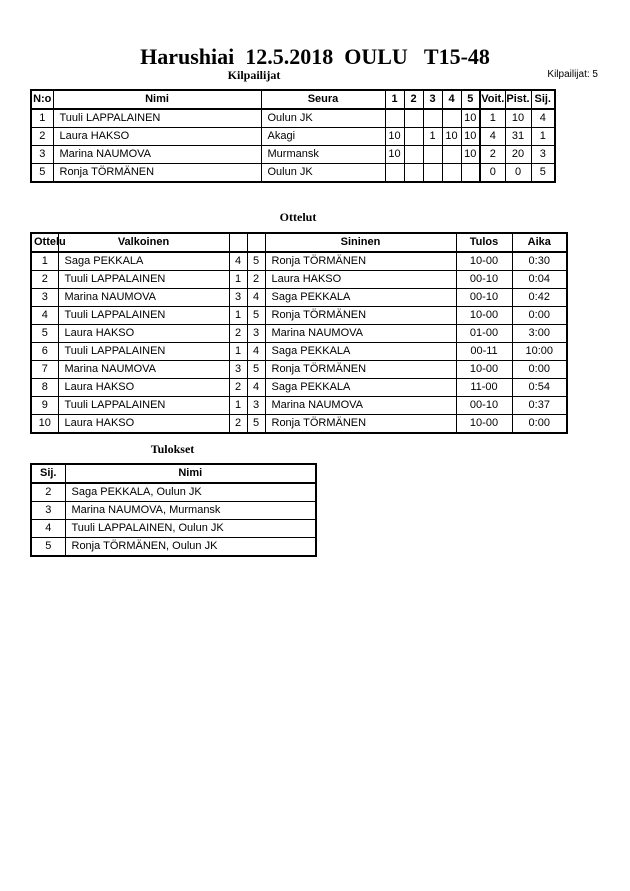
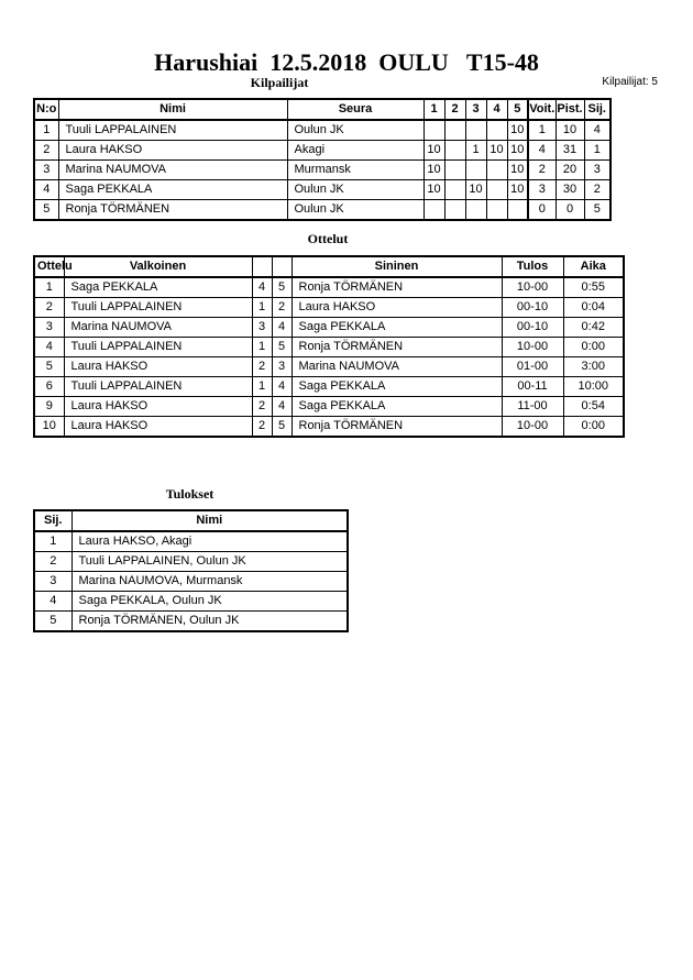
  Harushiai 12.5.2018 OULU T15-48
  Kilpailijat
  Kilpailijat: 5
  N:o	Nimi	Seura	1	2	3	4	5	Voit.	Pist.	Sij.
  1	Tuuli LAPPALAINEN	Oulun JK					10	1	10	4
  2	Laura HAKSO	Akagi	10		1	10	10	4	31	1
  3	Marina NAUMOVA	Murmansk	10				10	2	20	3
+ 4	Saga PEKKALA	Oulun JK	10		10		10	3	30	2
  5	Ronja TÖRMÄNEN	Oulun JK						0	0	5
  Ottelut
  Ottelu	Valkoinen			Sininen	Tulos	Aika
- 1	Saga PEKKALA	4	5	Ronja TÖRMÄNEN	10-00	0:30
+ 1	Saga PEKKALA	4	5	Ronja TÖRMÄNEN	10-00	0:55
  2	Tuuli LAPPALAINEN	1	2	Laura HAKSO	00-10	0:04
  3	Marina NAUMOVA	3	4	Saga PEKKALA	00-10	0:42
  4	Tuuli LAPPALAINEN	1	5	Ronja TÖRMÄNEN	10-00	0:00
  5	Laura HAKSO	2	3	Marina NAUMOVA	01-00	3:00
  6	Tuuli LAPPALAINEN	1	4	Saga PEKKALA	00-11	10:00
- 7	Marina NAUMOVA	3	5	Ronja TÖRMÄNEN	10-00	0:00
- 8	Laura HAKSO	2	4	Saga PEKKALA	11-00	0:54
+ 9	Laura HAKSO	2	4	Saga PEKKALA	11-00	0:54
- 9	Tuuli LAPPALAINEN	1	3	Marina NAUMOVA	00-10	0:37
  10	Laura HAKSO	2	5	Ronja TÖRMÄNEN	10-00	0:00
  Tulokset
  Sij.	Nimi
+ 1	Laura HAKSO, Akagi
- 2	Saga PEKKALA, Oulun JK
+ 2	Tuuli LAPPALAINEN, Oulun JK
  3	Marina NAUMOVA, Murmansk
- 4	Tuuli LAPPALAINEN, Oulun JK
+ 4	Saga PEKKALA, Oulun JK
  5	Ronja TÖRMÄNEN, Oulun JK
